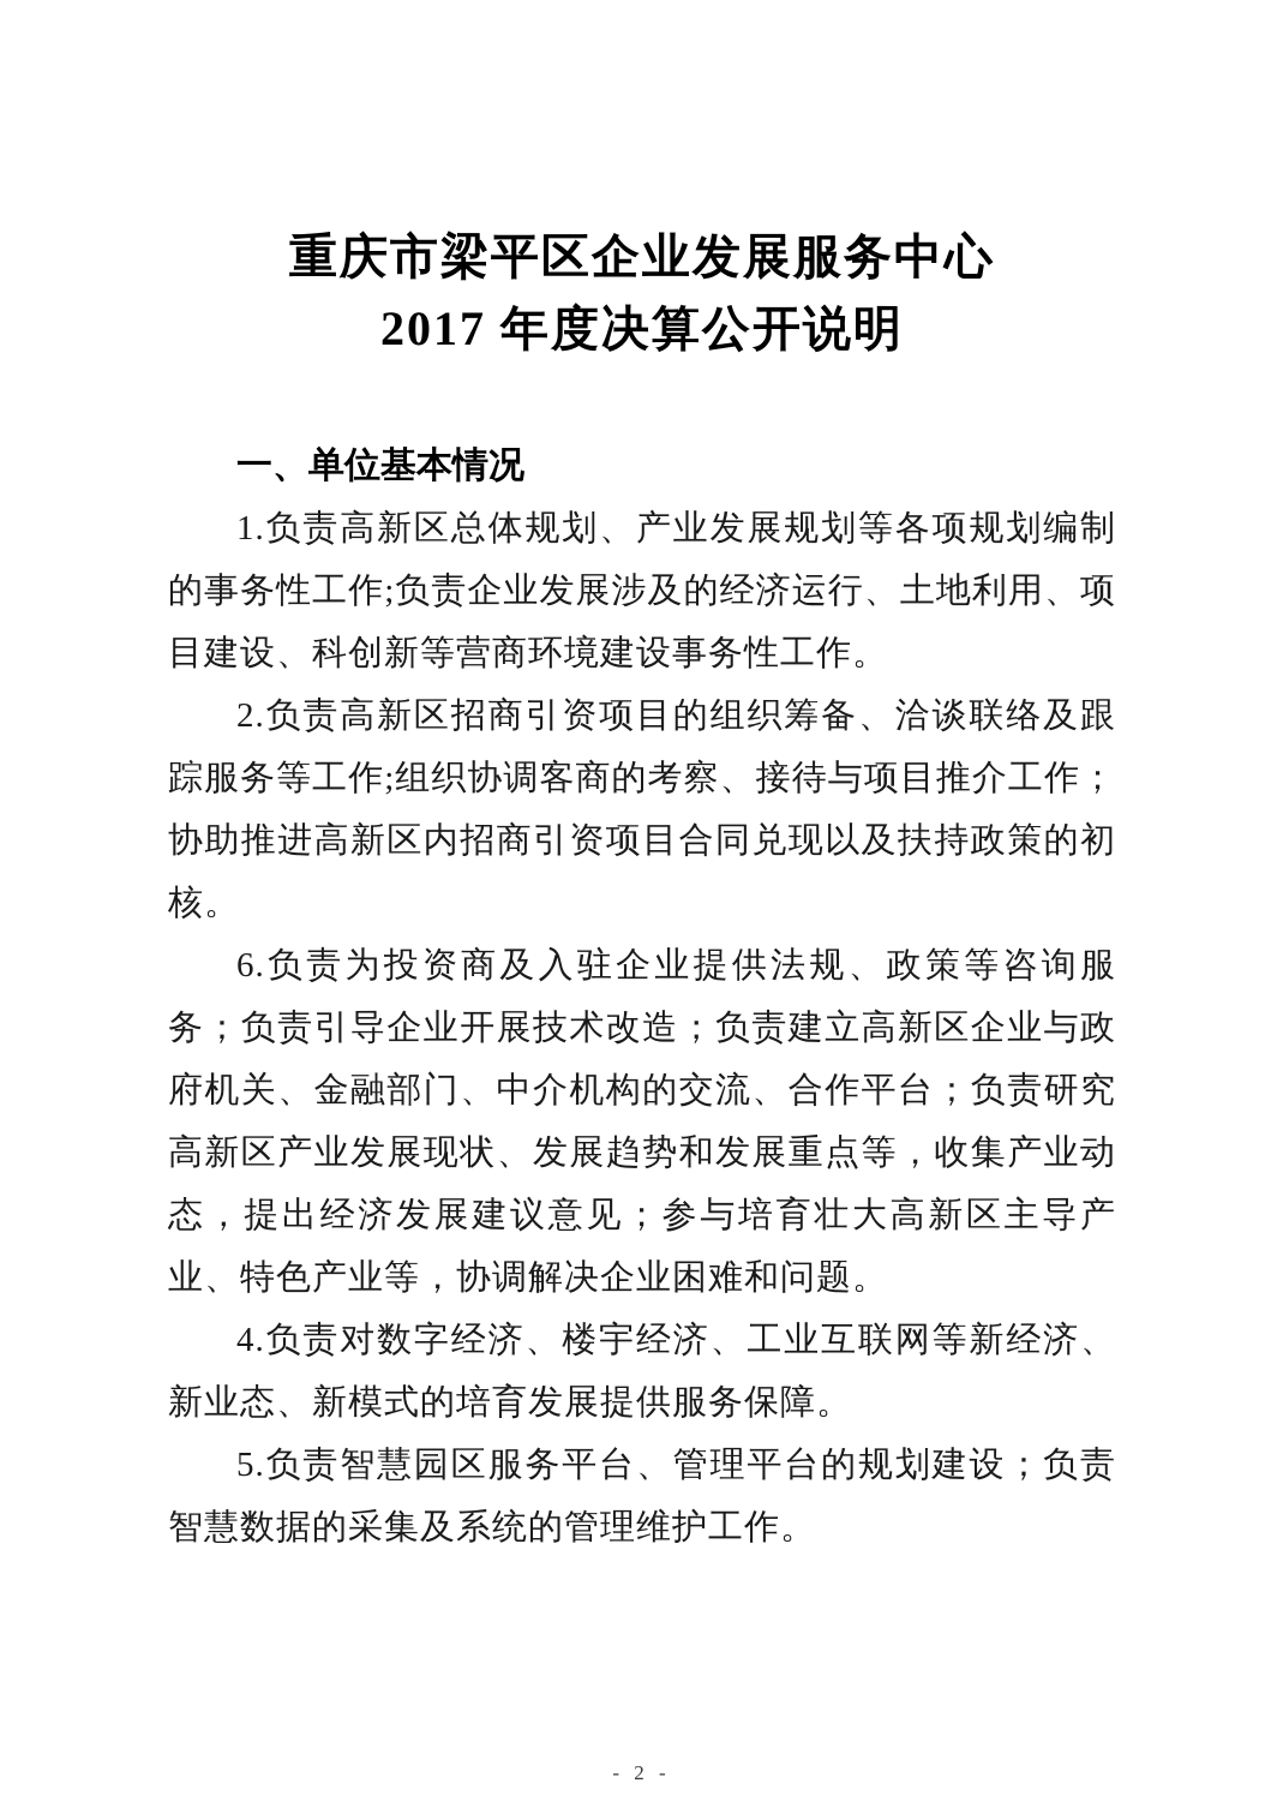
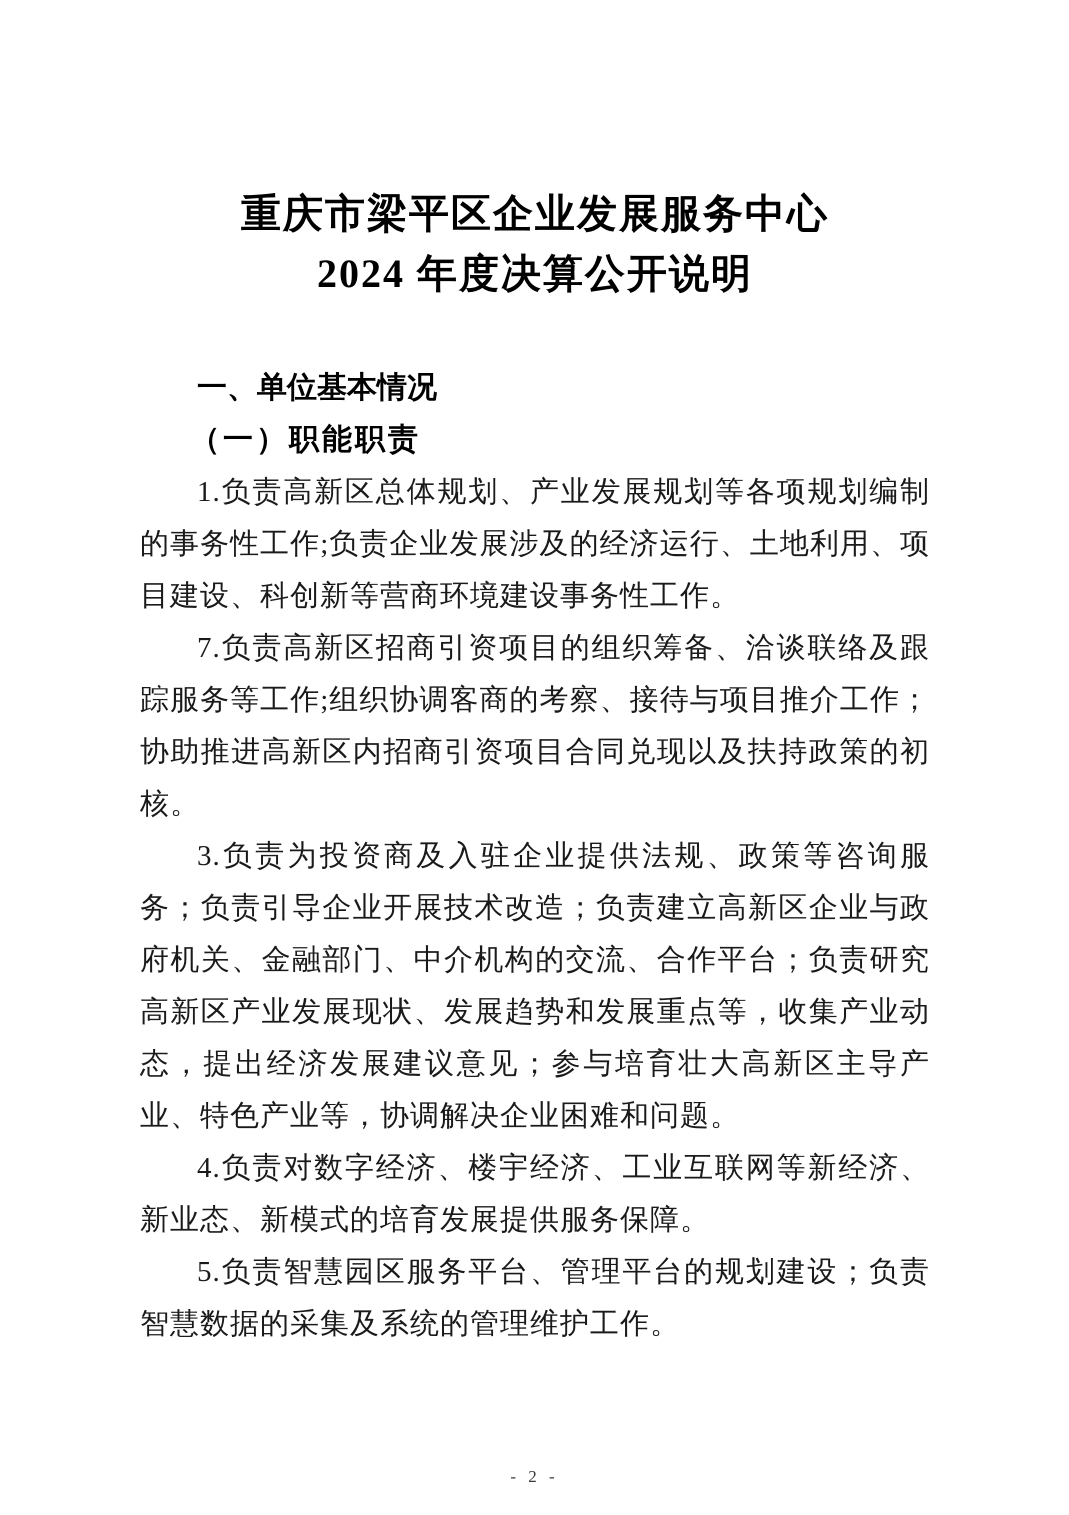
  重庆市梁平区企业发展服务中心
- 2017 年度决算公开说明
+ 2024 年度决算公开说明
  一、单位基本情况
+ （一）职能职责
  1.负责高新区总体规划、产业发展规划等各项规划编制的事务性工作;负责企业发展涉及的经济运行、土地利用、项目建设、科创新等营商环境建设事务性工作。
- 2.负责高新区招商引资项目的组织筹备、洽谈联络及跟踪服务等工作;组织协调客商的考察、接待与项目推介工作；协助推进高新区内招商引资项目合同兑现以及扶持政策的初核。
+ 7.负责高新区招商引资项目的组织筹备、洽谈联络及跟踪服务等工作;组织协调客商的考察、接待与项目推介工作；协助推进高新区内招商引资项目合同兑现以及扶持政策的初核。
- 6.负责为投资商及入驻企业提供法规、政策等咨询服务；负责引导企业开展技术改造；负责建立高新区企业与政府机关、金融部门、中介机构的交流、合作平台；负责研究高新区产业发展现状、发展趋势和发展重点等，收集产业动态，提出经济发展建议意见；参与培育壮大高新区主导产业、特色产业等，协调解决企业困难和问题。
+ 3.负责为投资商及入驻企业提供法规、政策等咨询服务；负责引导企业开展技术改造；负责建立高新区企业与政府机关、金融部门、中介机构的交流、合作平台；负责研究高新区产业发展现状、发展趋势和发展重点等，收集产业动态，提出经济发展建议意见；参与培育壮大高新区主导产业、特色产业等，协调解决企业困难和问题。
  4.负责对数字经济、楼宇经济、工业互联网等新经济、新业态、新模式的培育发展提供服务保障。
  5.负责智慧园区服务平台、管理平台的规划建设；负责智慧数据的采集及系统的管理维护工作。
  - 2 -
